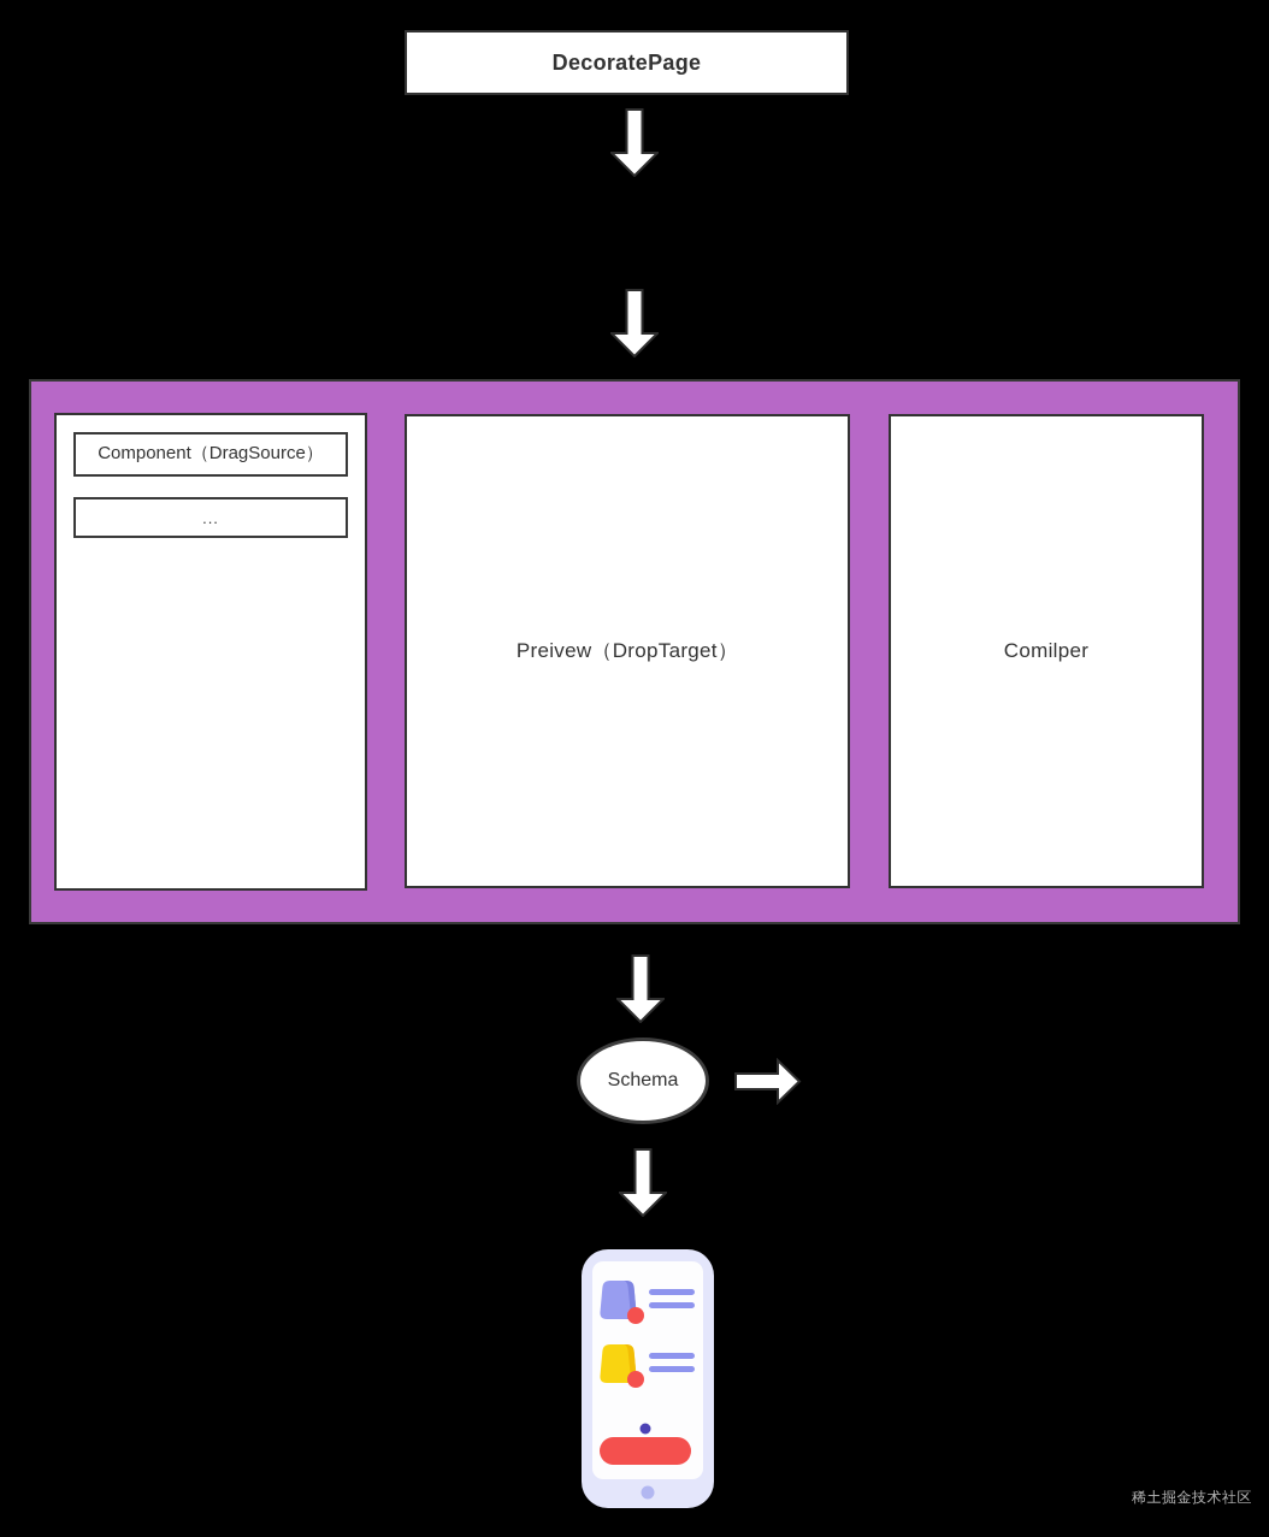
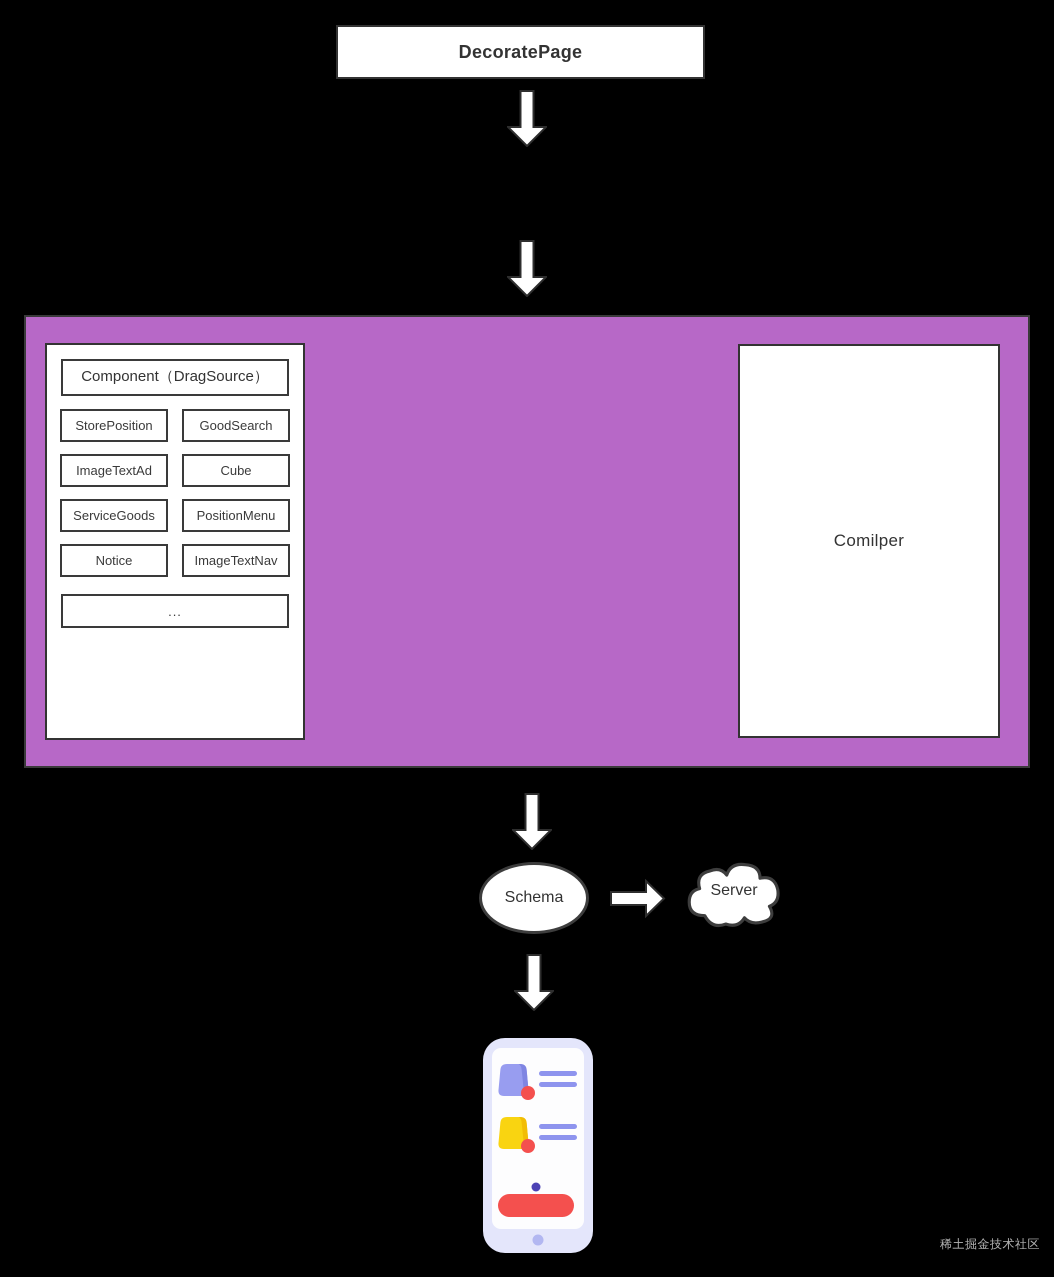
  DecoratePage
  Component（DragSource）
+ StorePosition
+ GoodSearch
+ ImageTextAd
+ Cube
+ ServiceGoods
+ PositionMenu
+ Notice
+ ImageTextNav
  ...
- Preivew（DropTarget）
  Comilper
  Schema
+ Server
  稀土掘金技术社区
